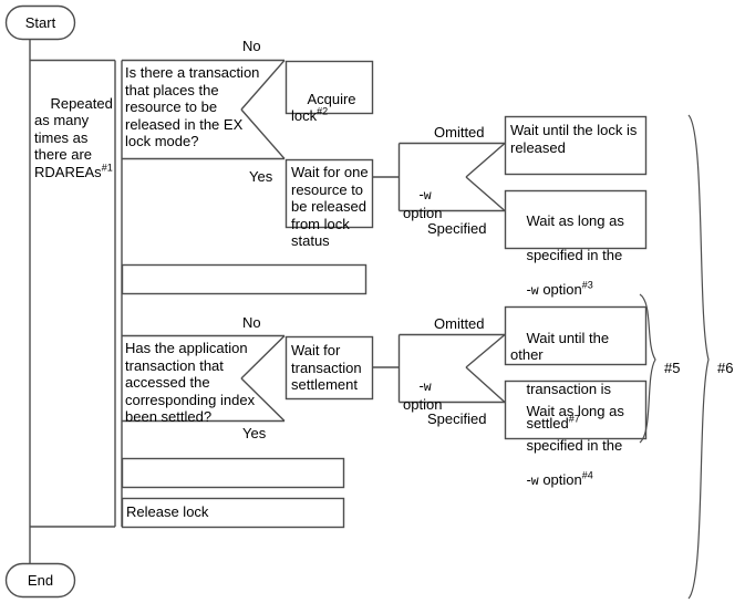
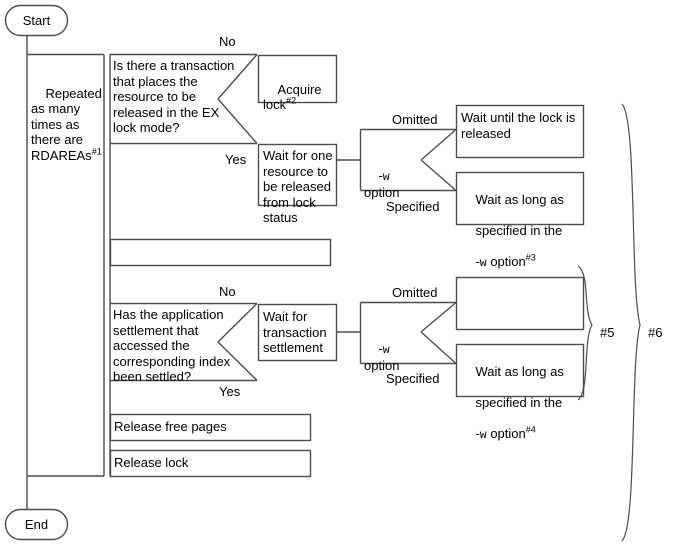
  Start
  End
  Repeated as many times as there are RDAREAs#1
  Is there a transaction that places the resource to be released in the EX lock mode?
  No
  Yes
  Acquire lock#2
  Wait for one resource to be released from lock status
  -w option
  Omitted
  Specified
  Wait until the lock is released
  Wait as long as
  specified in the
  -w option#3
- Has the application transaction that accessed the corresponding index been settled?
+ Has the application settlement that accessed the corresponding index been settled?
  No
  Yes
  Wait for transaction settlement
  -w option
  Omitted
  Specified
- Wait until the other
- transaction is
- settled#7
  Wait as long as
  specified in the
  -w option#4
+ Release free pages
  Release lock
  #5
  #6
